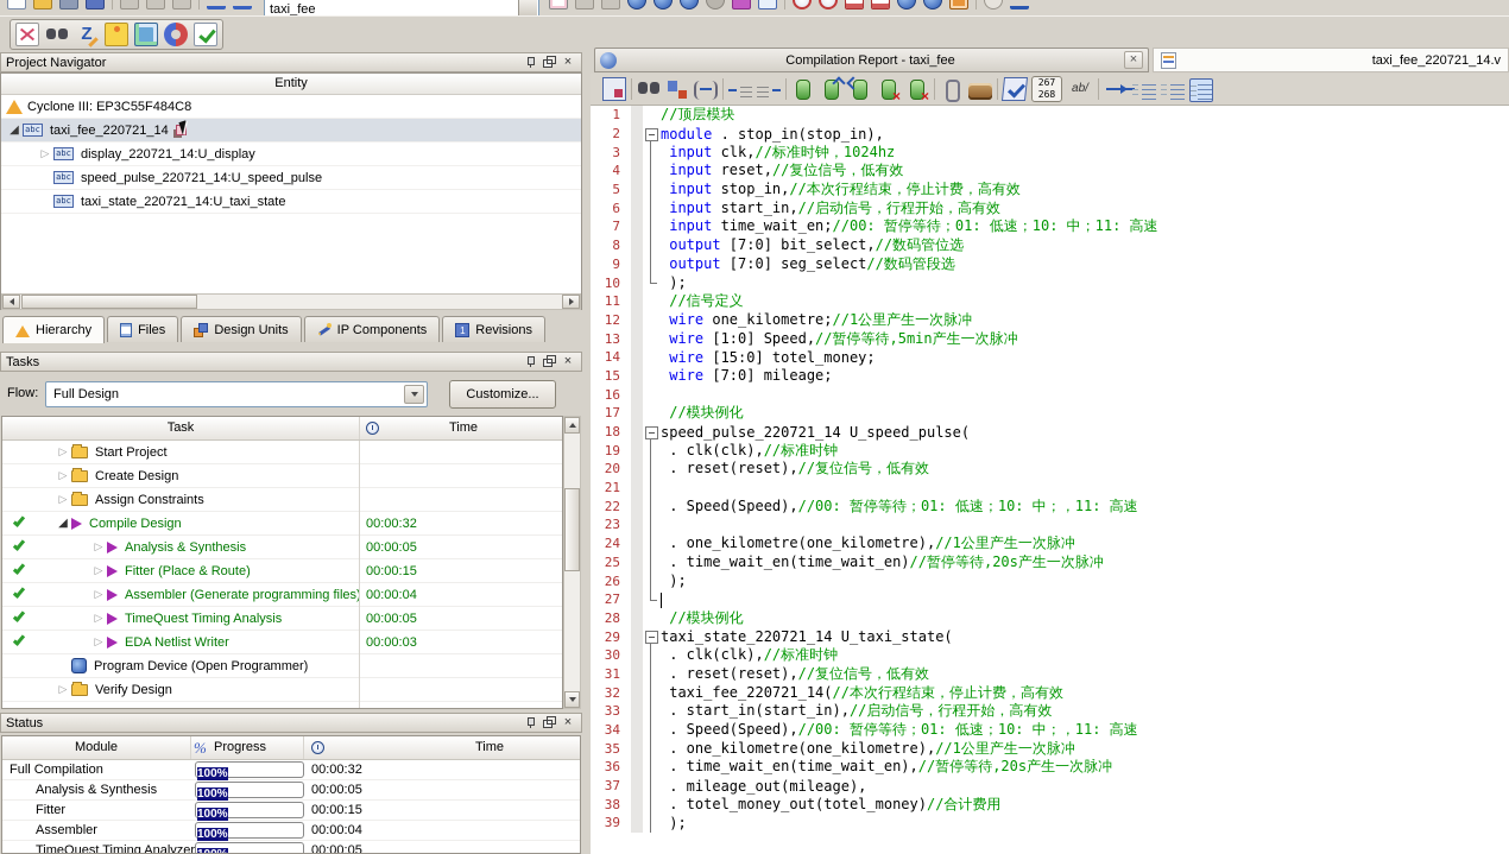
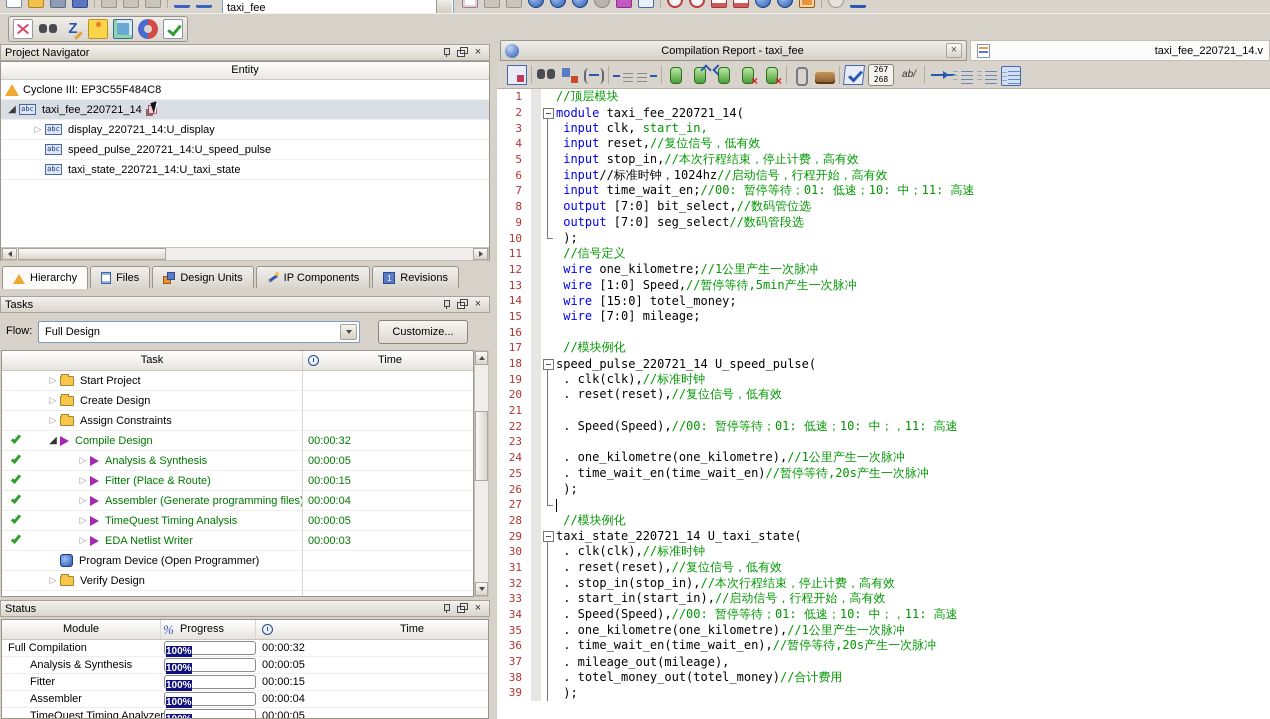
  taxi_fee
  Z
  Project Navigator
  Entity
  Cyclone III: EP3C55F484C8
  ◢
  abc
  taxi_fee_220721_14
  ▷
  abc
  display_220721_14:U_display
  abc
  speed_pulse_220721_14:U_speed_pulse
  abc
  taxi_state_220721_14:U_taxi_state
  Hierarchy
  Files
  Design Units
  IP Components
  Revisions
  Tasks
  Flow:
  Full Design
  Customize...
  Task
  Time
  ▷
  Start Project
  ▷
  Create Design
  ▷
  Assign Constraints
  ◢
  Compile Design
  00:00:32
  ▷
  Analysis & Synthesis
  00:00:05
  ▷
  Fitter (Place & Route)
  00:00:15
  ▷
  Assembler (Generate programming files
  00:00:04
  ▷
  TimeQuest Timing Analysis
  00:00:05
  ▷
  EDA Netlist Writer
  00:00:03
  Program Device (Open Programmer)
  ▷
  Verify Design
  Status
  Module
  %
  Progress
  Time
  Full Compilation
  100%
  00:00:32
  Analysis & Synthesis
  100%
  00:00:05
  Fitter
  100%
  00:00:15
  Assembler
  100%
  00:00:04
  TimeQuest Timing Analyzer
  00:00:05
  Compilation Report - taxi_fee
  ×
  taxi_fee_220721_14.v
  267
  268
  ab/
  1
  //顶层模块
  2
- module . stop_in(stop_in),
+ module taxi_fee_220721_14(
  3
- input clk,//标准时钟，1024hz
+ input clk, start_in,
  4
  input reset,//复位信号，低有效
  5
  input stop_in,//本次行程结束，停止计费，高有效
  6
- input start_in,//启动信号，行程开始，高有效
+ input//标准时钟，1024hz//启动信号，行程开始，高有效
  7
  input time_wait_en;//00: 暂停等待；01: 低速；10: 中；11: 高速
  8
  output [7:0] bit_select,//数码管位选
  9
  output [7:0] seg_select//数码管段选
  10
  );
  11
  //信号定义
  12
  wire one_kilometre;//1公里产生一次脉冲
  13
  wire [1:0] Speed,//暂停等待,5min产生一次脉冲
  14
  wire [15:0] totel_money;
  15
  wire [7:0] mileage;
  16
  17
  //模块例化
  18
  speed_pulse_220721_14 U_speed_pulse(
  19
  . clk(clk),//标准时钟
  20
  . reset(reset),//复位信号，低有效
  21
  22
  . Speed(Speed),//00: 暂停等待；01: 低速；10: 中；，11: 高速
  23
  24
  . one_kilometre(one_kilometre),//1公里产生一次脉冲
  25
  . time_wait_en(time_wait_en)//暂停等待,20s产生一次脉冲
  26
  );
  27
  28
  //模块例化
  29
  taxi_state_220721_14 U_taxi_state(
  30
  . clk(clk),//标准时钟
  31
  . reset(reset),//复位信号，低有效
  32
- taxi_fee_220721_14(//本次行程结束，停止计费，高有效
+ . stop_in(stop_in),//本次行程结束，停止计费，高有效
  33
  . start_in(start_in),//启动信号，行程开始，高有效
  34
  . Speed(Speed),//00: 暂停等待；01: 低速；10: 中；，11: 高速
  35
  . one_kilometre(one_kilometre),//1公里产生一次脉冲
  36
  . time_wait_en(time_wait_en),//暂停等待,20s产生一次脉冲
  37
  . mileage_out(mileage),
  38
  . totel_money_out(totel_money)//合计费用
  39
  );
